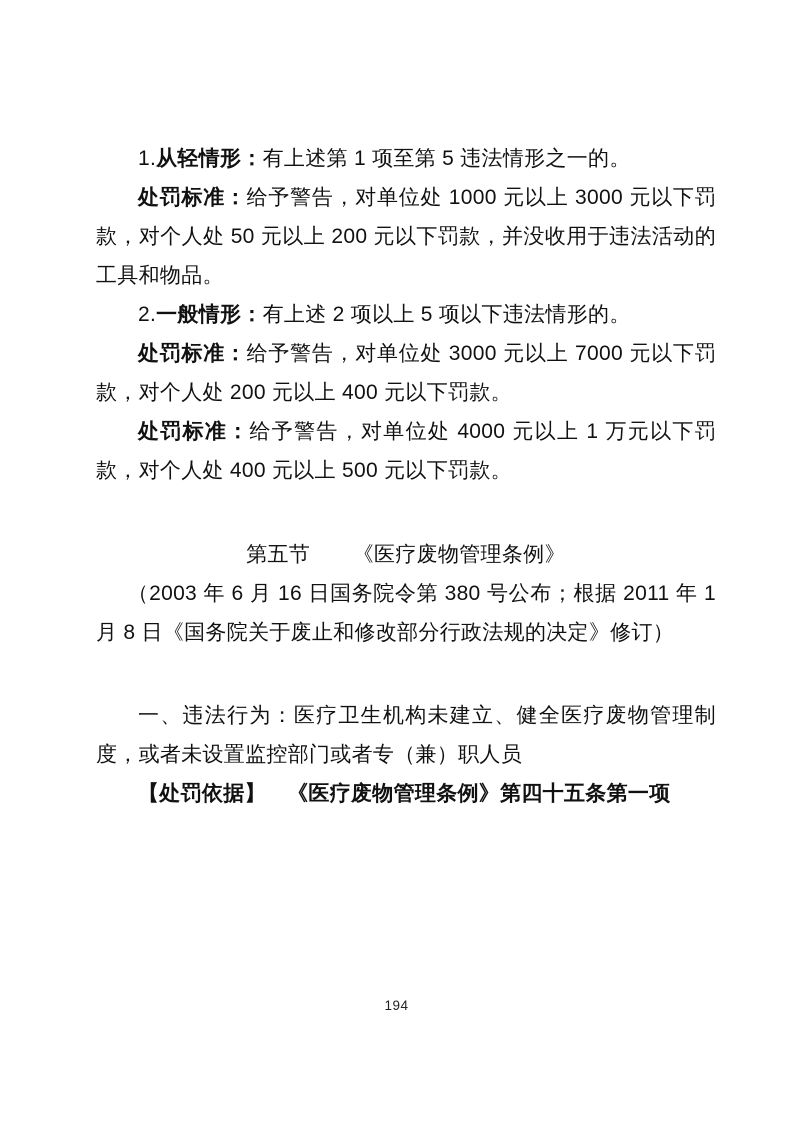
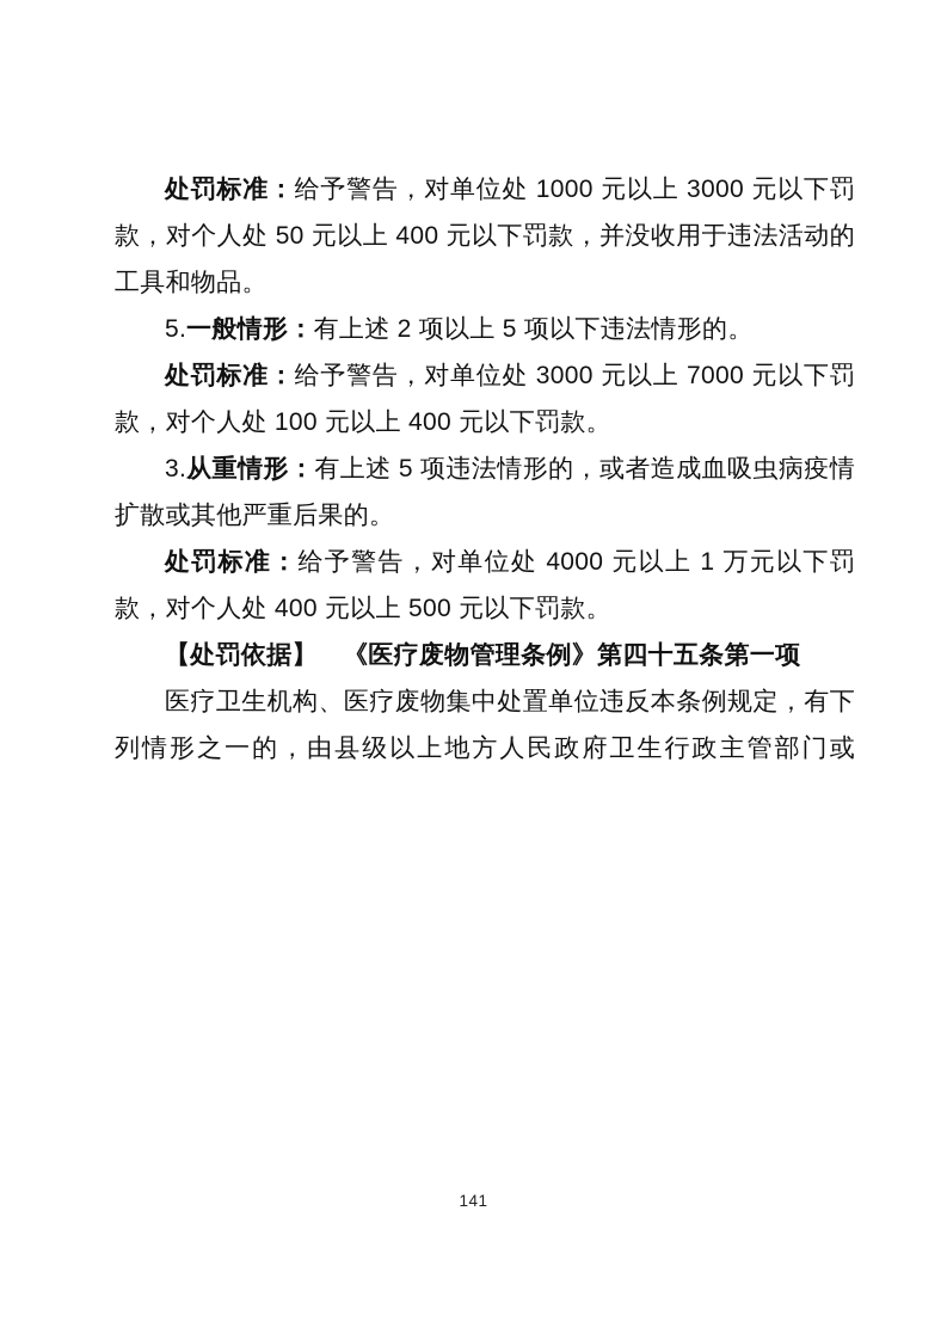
- 1.从轻情形：有上述第 1 项至第 5 违法情形之一的。
- 处罚标准：给予警告，对单位处 1000 元以上 3000 元以下罚款，对个人处 50 元以上 200 元以下罚款，并没收用于违法活动的工具和物品。
+ 处罚标准：给予警告，对单位处 1000 元以上 3000 元以下罚款，对个人处 50 元以上 400 元以下罚款，并没收用于违法活动的工具和物品。
- 2.一般情形：有上述 2 项以上 5 项以下违法情形的。
+ 5.一般情形：有上述 2 项以上 5 项以下违法情形的。
- 处罚标准：给予警告，对单位处 3000 元以上 7000 元以下罚款，对个人处 200 元以上 400 元以下罚款。
+ 处罚标准：给予警告，对单位处 3000 元以上 7000 元以下罚款，对个人处 100 元以上 400 元以下罚款。
+ 3.从重情形：有上述 5 项违法情形的，或者造成血吸虫病疫情扩散或其他严重后果的。
  处罚标准：给予警告，对单位处 4000 元以上 1 万元以下罚款，对个人处 400 元以上 500 元以下罚款。
- 第五节 《医疗废物管理条例》
- （2003 年 6 月 16 日国务院令第 380 号公布；根据 2011 年 1 月 8 日《国务院关于废止和修改部分行政法规的决定》修订）
- 一、违法行为：医疗卫生机构未建立、健全医疗废物管理制度，或者未设置监控部门或者专（兼）职人员
  【处罚依据】 《医疗废物管理条例》第四十五条第一项
+ 医疗卫生机构、医疗废物集中处置单位违反本条例规定，有下列情形之一的，由县级以上地方人民政府卫生行政主管部门或
- 194
+ 141
